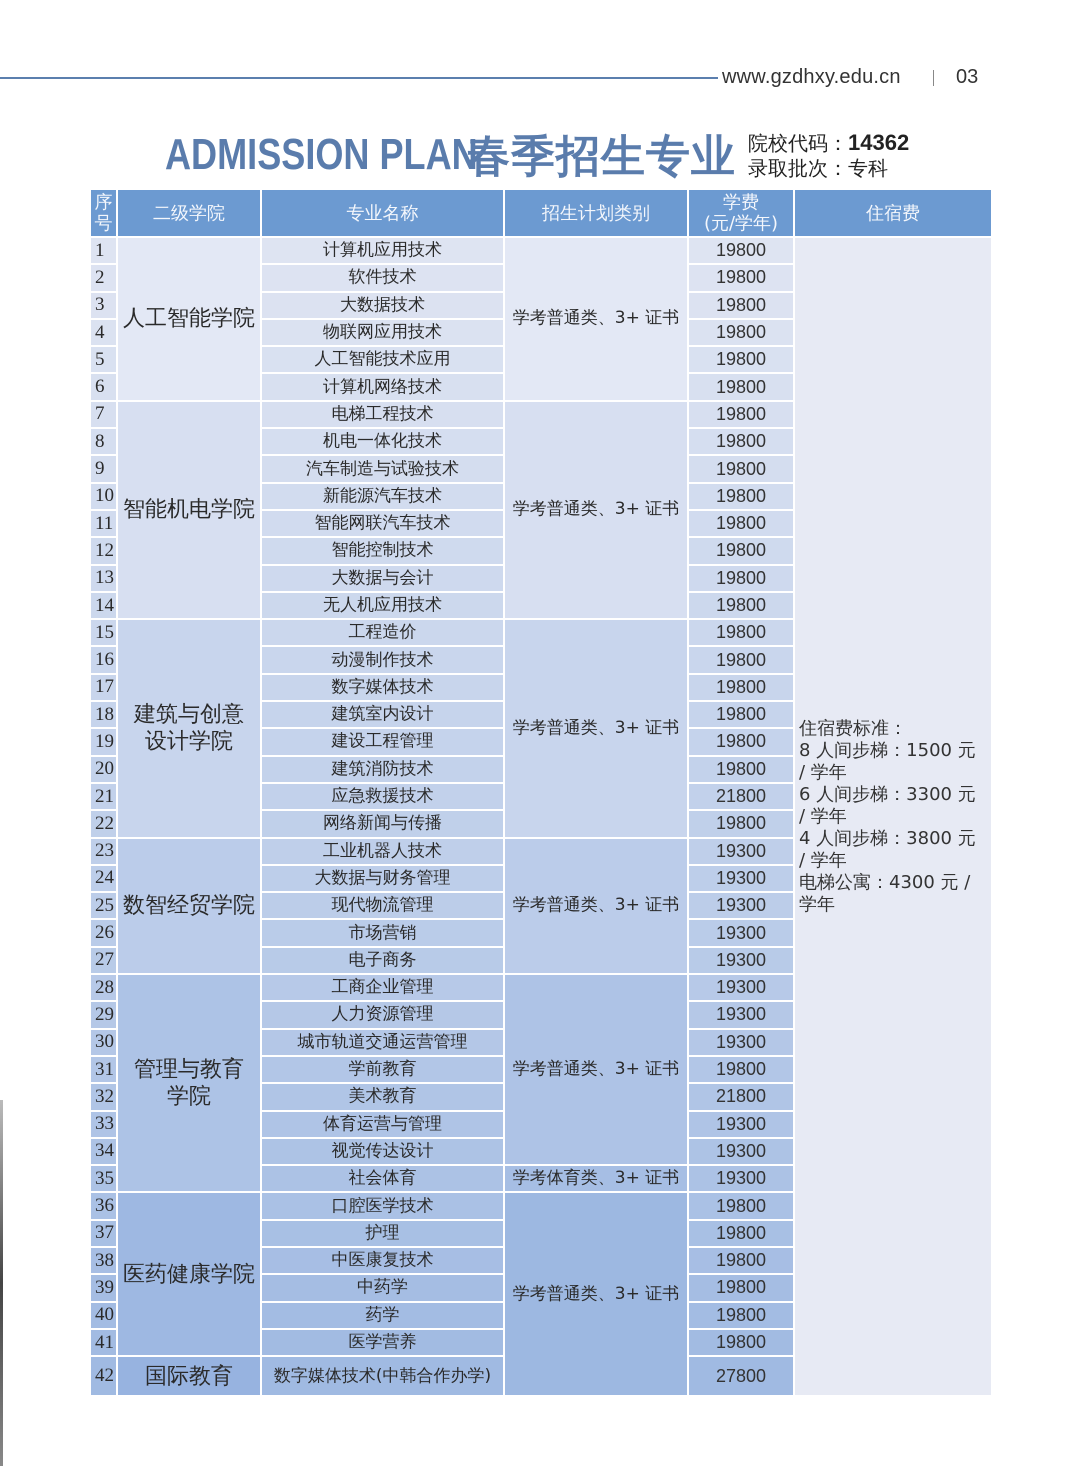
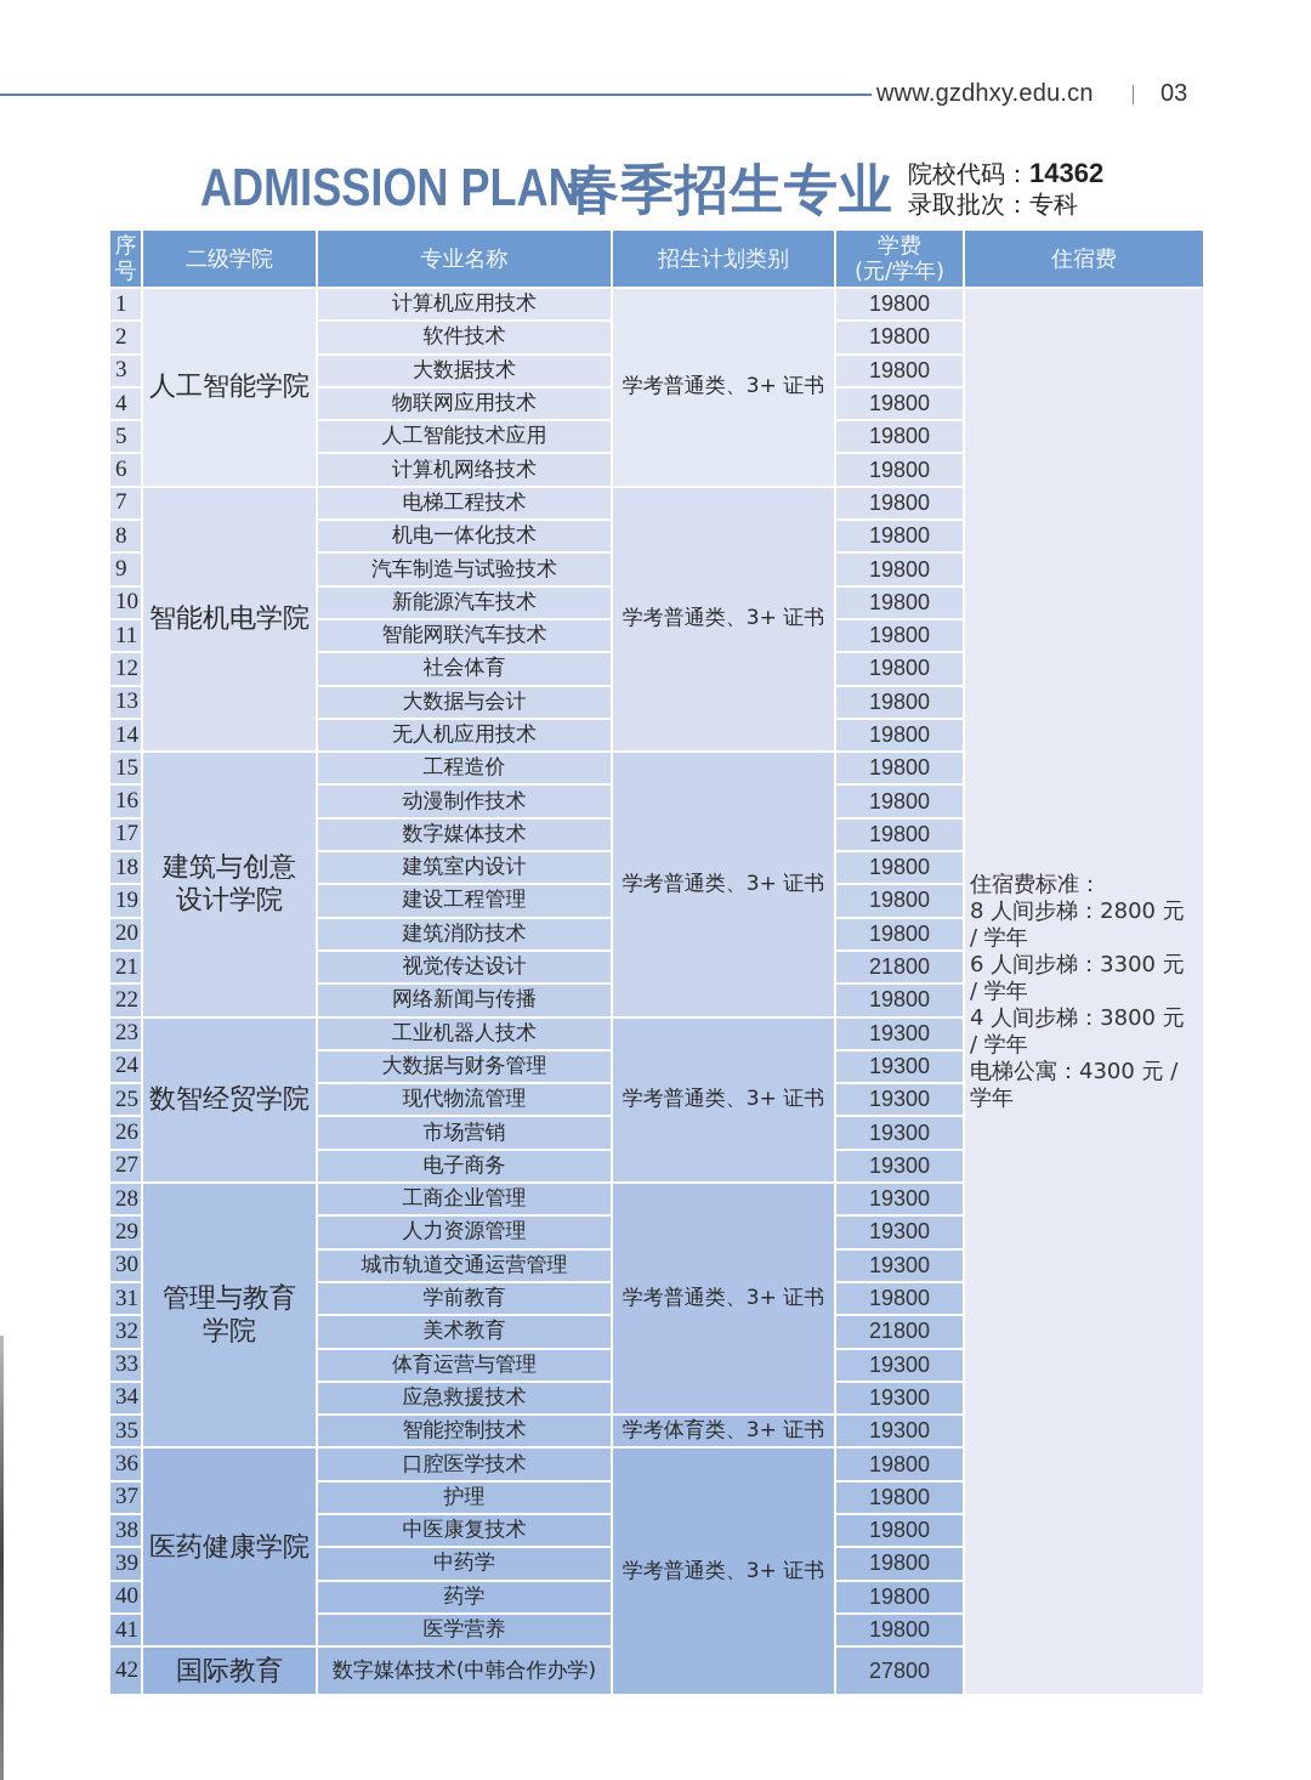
  www.gzdhxy.edu.cn
  03
  ADMISSION PLAN
  春季招生专业
  院校代码：14362
  录取批次：专科
  序号	二级学院	专业名称	招生计划类别	学费(元/学年)	住宿费
- 1	人工智能学院	计算机应用技术	学考普通类、3+ 证书	19800	住宿费标准：8 人间步梯：1500 元 / 学年6 人间步梯：3300 元 / 学年4 人间步梯：3800 元 / 学年电梯公寓：4300 元 / 学年
+ 1	人工智能学院	计算机应用技术	学考普通类、3+ 证书	19800	住宿费标准：8 人间步梯：2800 元 / 学年6 人间步梯：3300 元 / 学年4 人间步梯：3800 元 / 学年电梯公寓：4300 元 / 学年
  2	软件技术	19800
  3	大数据技术	19800
  4	物联网应用技术	19800
  5	人工智能技术应用	19800
  6	计算机网络技术	19800
  7	智能机电学院	电梯工程技术	学考普通类、3+ 证书	19800
  8	机电一体化技术	19800
  9	汽车制造与试验技术	19800
  10	新能源汽车技术	19800
  11	智能网联汽车技术	19800
- 12	智能控制技术	19800
+ 12	社会体育	19800
  13	大数据与会计	19800
  14	无人机应用技术	19800
  15	建筑与创意设计学院	工程造价	学考普通类、3+ 证书	19800
  16	动漫制作技术	19800
  17	数字媒体技术	19800
  18	建筑室内设计	19800
  19	建设工程管理	19800
  20	建筑消防技术	19800
- 21	应急救援技术	21800
+ 21	视觉传达设计	21800
  22	网络新闻与传播	19800
  23	数智经贸学院	工业机器人技术	学考普通类、3+ 证书	19300
  24	大数据与财务管理	19300
  25	现代物流管理	19300
  26	市场营销	19300
  27	电子商务	19300
  28	管理与教育学院	工商企业管理	学考普通类、3+ 证书	19300
  29	人力资源管理	19300
  30	城市轨道交通运营管理	19300
  31	学前教育	19800
  32	美术教育	21800
  33	体育运营与管理	19300
- 34	视觉传达设计	19300
+ 34	应急救援技术	19300
- 35	社会体育	学考体育类、3+ 证书	19300
+ 35	智能控制技术	学考体育类、3+ 证书	19300
  36	医药健康学院	口腔医学技术	学考普通类、3+ 证书	19800
  37	护理	19800
  38	中医康复技术	19800
  39	中药学	19800
  40	药学	19800
  41	医学营养	19800
  42	国际教育	数字媒体技术(中韩合作办学)	27800
